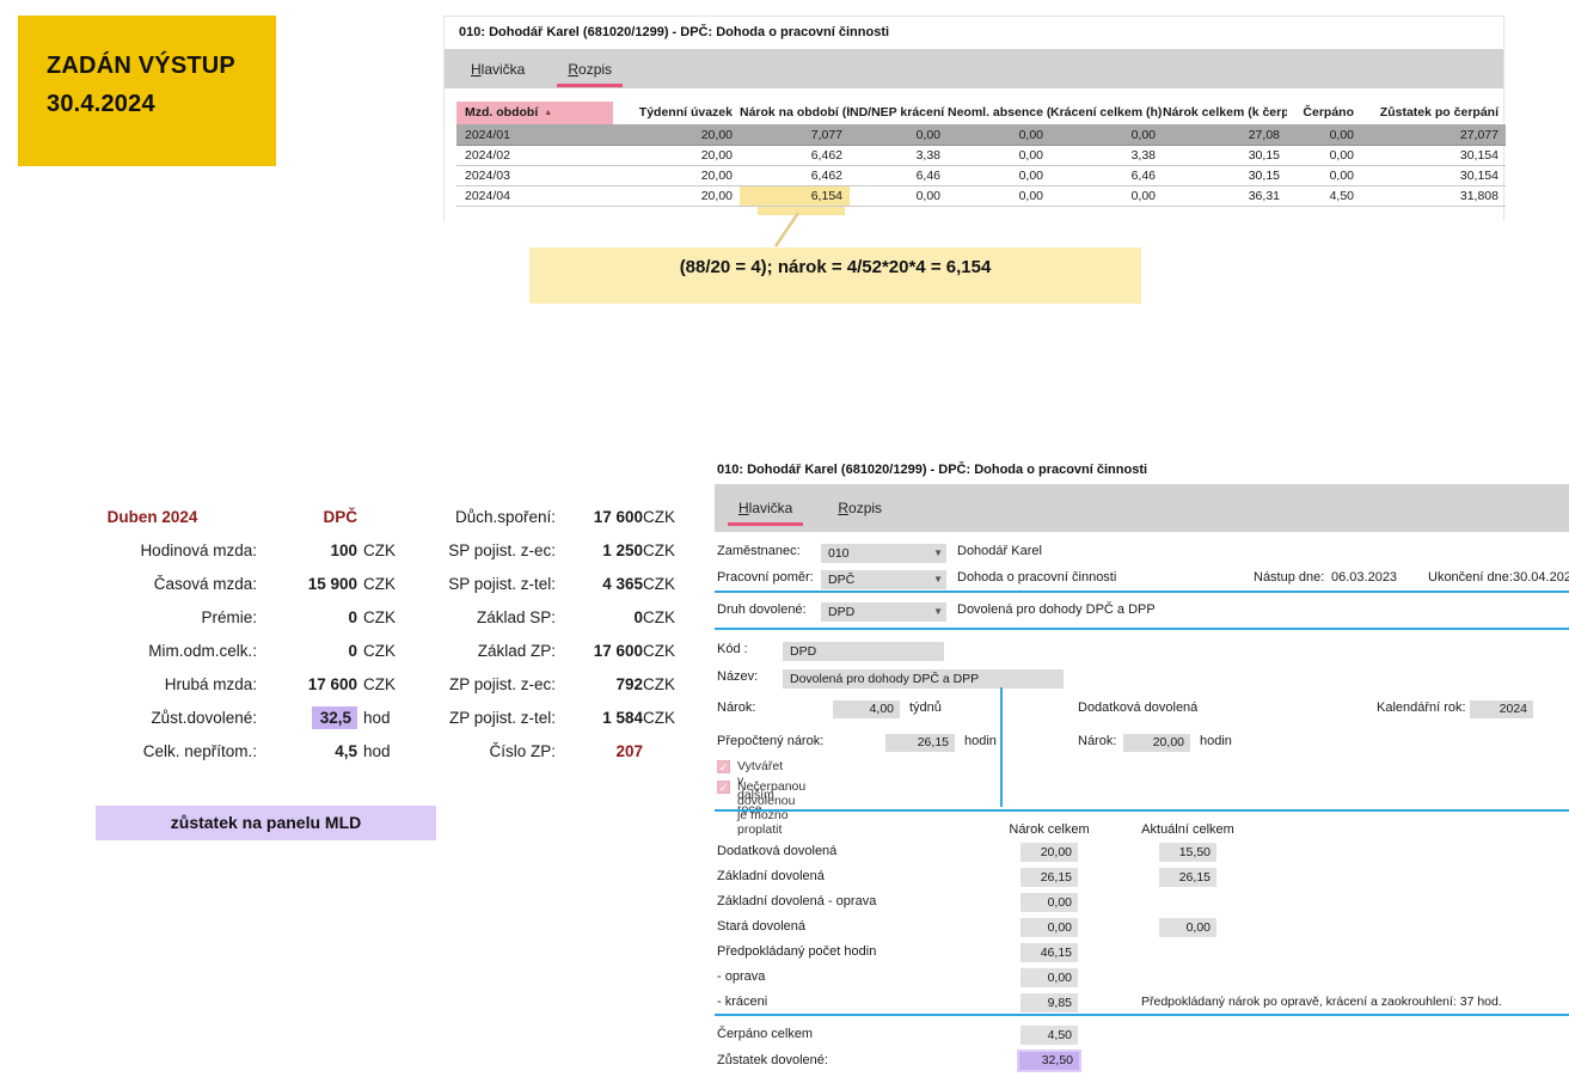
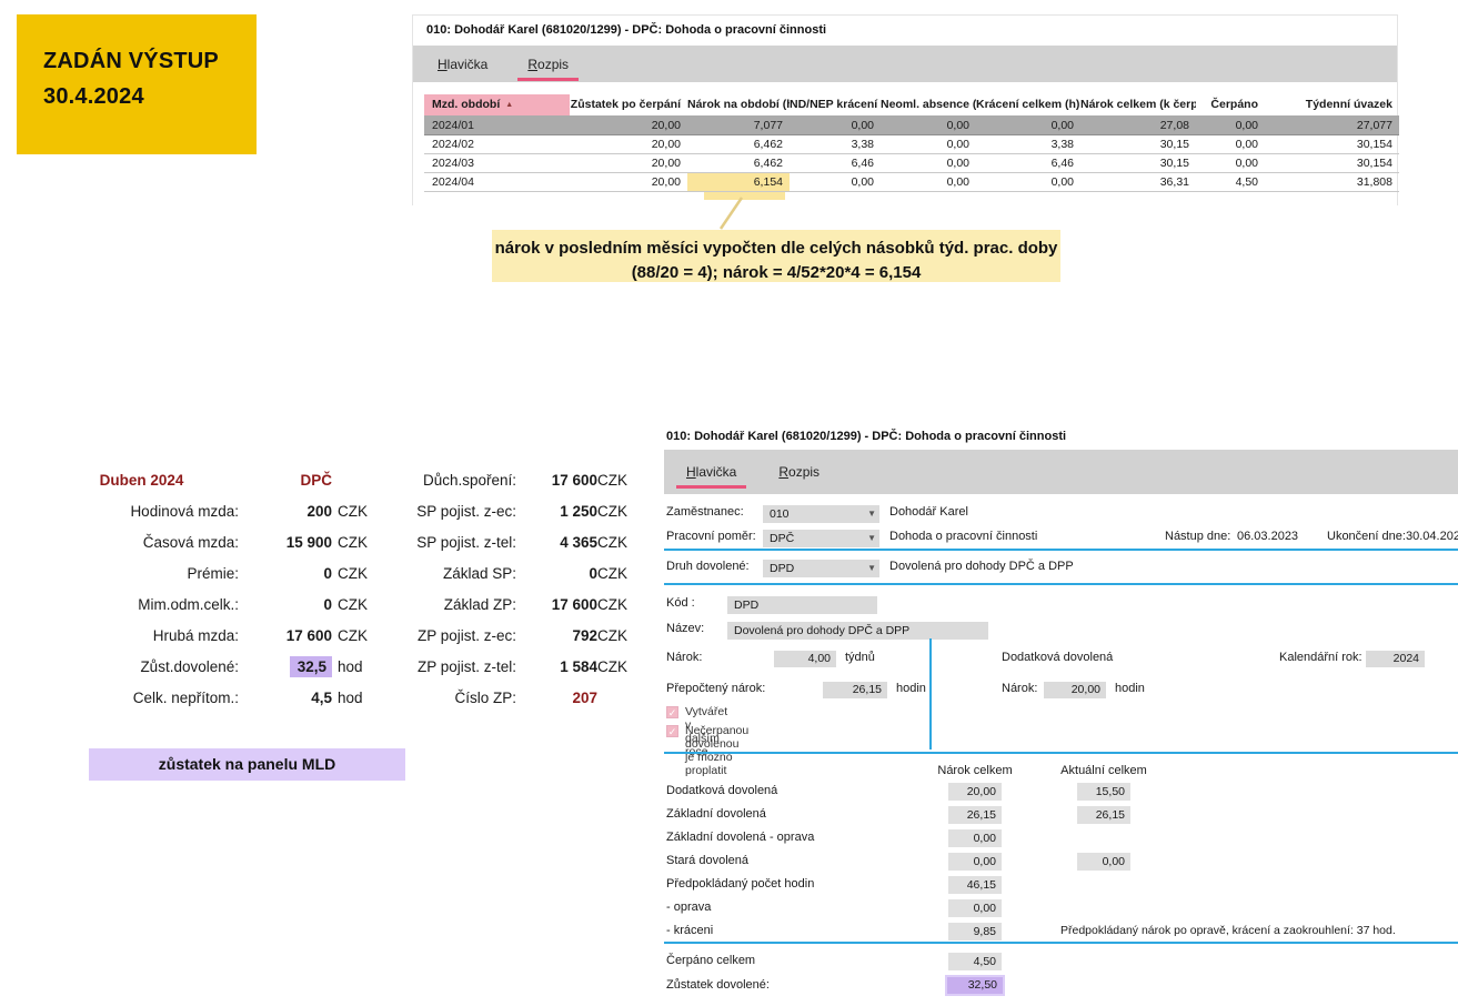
  ZADÁN VÝSTUP
  30.4.2024
  010: Dohodář Karel (681020/1299) - DPČ: Dohoda o pracovní činnosti
  Hlavička
  Rozpis
  Mzd. období
- Týdenní úvazek
+ Zůstatek po čerpání
  Nárok na období (
  ND/NEP krácení
  Neoml. absence (
  Krácení celkem (h)
  Nárok celkem (k čerp
  Čerpáno
- Zůstatek po čerpání
+ Týdenní úvazek
  2024/01
  20,00
  7,077
  0,00
  0,00
  0,00
  27,08
  0,00
  27,077
  2024/02
  20,00
  6,462
  3,38
  0,00
  3,38
  30,15
  0,00
  30,154
  2024/03
  20,00
  6,462
  6,46
  0,00
  6,46
  30,15
  0,00
  30,154
  2024/04
  20,00
  6,154
  0,00
  0,00
  0,00
  36,31
  4,50
  31,808
+ nárok v posledním měsíci vypočten dle celých násobků týd. prac. doby
  (88/20 = 4); nárok = 4/52*20*4 = 6,154
  Duben 2024
  DPČ
  Důch.spoření:
  17 600
  CZK
  Hodinová mzda:
- 100
+ 200
  CZK
  SP pojist. z-ec:
  1 250
  CZK
  Časová mzda:
  15 900
  CZK
  SP pojist. z-tel:
  4 365
  CZK
  Prémie:
  0
  CZK
  Základ SP:
  0
  CZK
  Mim.odm.celk.:
  0
  CZK
  Základ ZP:
  17 600
  CZK
  Hrubá mzda:
  17 600
  CZK
  ZP pojist. z-ec:
  792
  CZK
  Zůst.dovolené:
  32,5
  hod
  ZP pojist. z-tel:
  1 584
  CZK
  Celk. nepřítom.:
  4,5
  hod
  Číslo ZP:
  207
  zůstatek na panelu MLD
  010: Dohodář Karel (681020/1299) - DPČ: Dohoda o pracovní činnosti
  Hlavička
  Rozpis
  Zaměstnanec:
  010
  ▼
  Dohodář Karel
  Pracovní poměr:
  DPČ
  ▼
  Dohoda o pracovní činnosti
  Nástup dne:
  06.03.2023
  Ukončení dne:
  30.04.202
  Druh dovolené:
  DPD
  ▼
  Dovolená pro dohody DPČ a DPP
  Kód :
  DPD
  Název:
  Dovolená pro dohody DPČ a DPP
  Nárok:
  4,00
  týdnů
  Dodatková dovolená
  Kalendářní rok:
  2024
  Přepočtený nárok:
  26,15
  hodin
  Nárok:
  20,00
  hodin
  ✓
  Vytvářet v dalším
  ✓
  Nečerpanou dovolenou je možno proplatit
  Nárok celkem
  Aktuální celkem
  Dodatková dovolená
  20,00
  15,50
  Základní dovolená
  26,15
  26,15
  Základní dovolená - oprava
  0,00
  Stará dovolená
  0,00
  0,00
  Předpokládaný počet hodin
  46,15
  - oprava
  0,00
  - kráceni
  9,85
  Předpokládaný nárok po opravě, krácení a zaokrouhlení: 37 hod.
  Čerpáno celkem
  4,50
  Zůstatek dovolené:
  32,50
